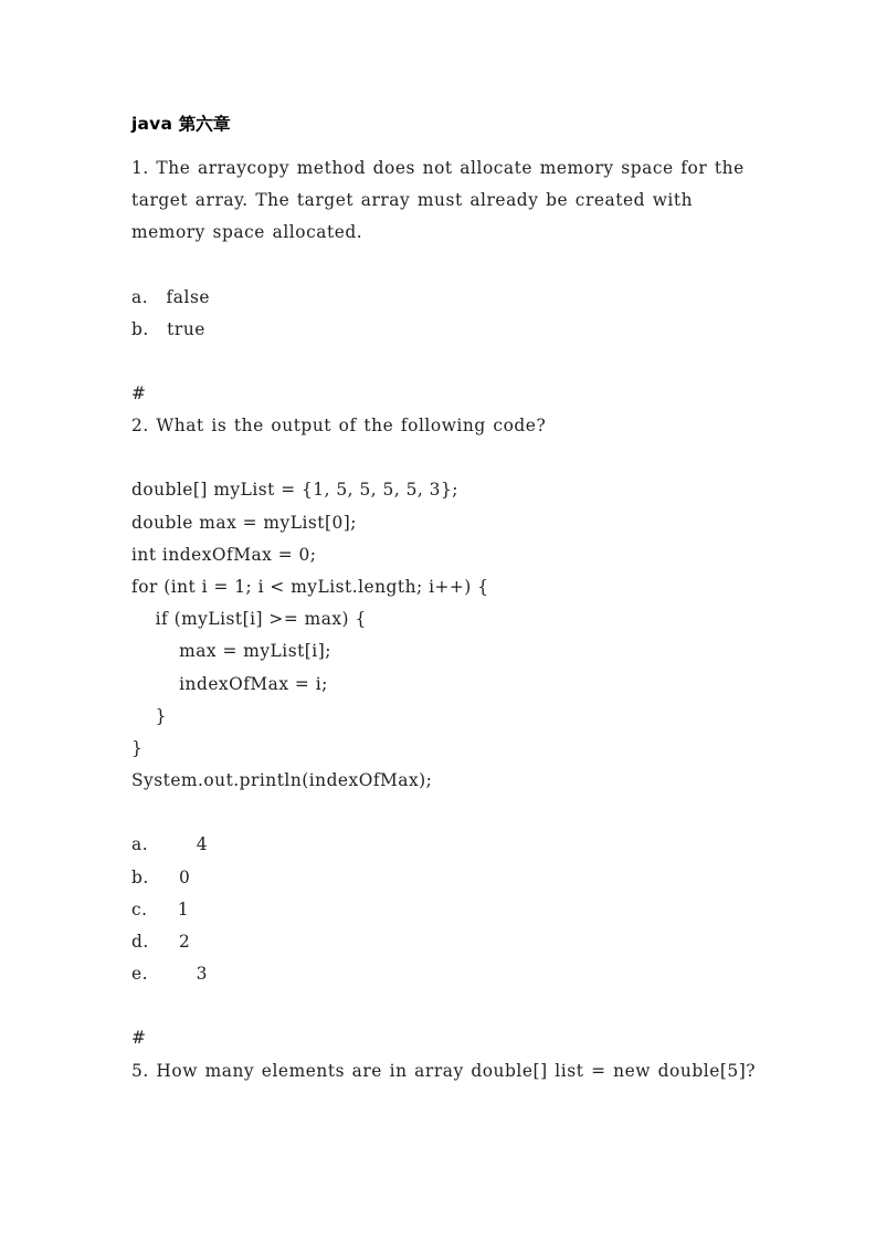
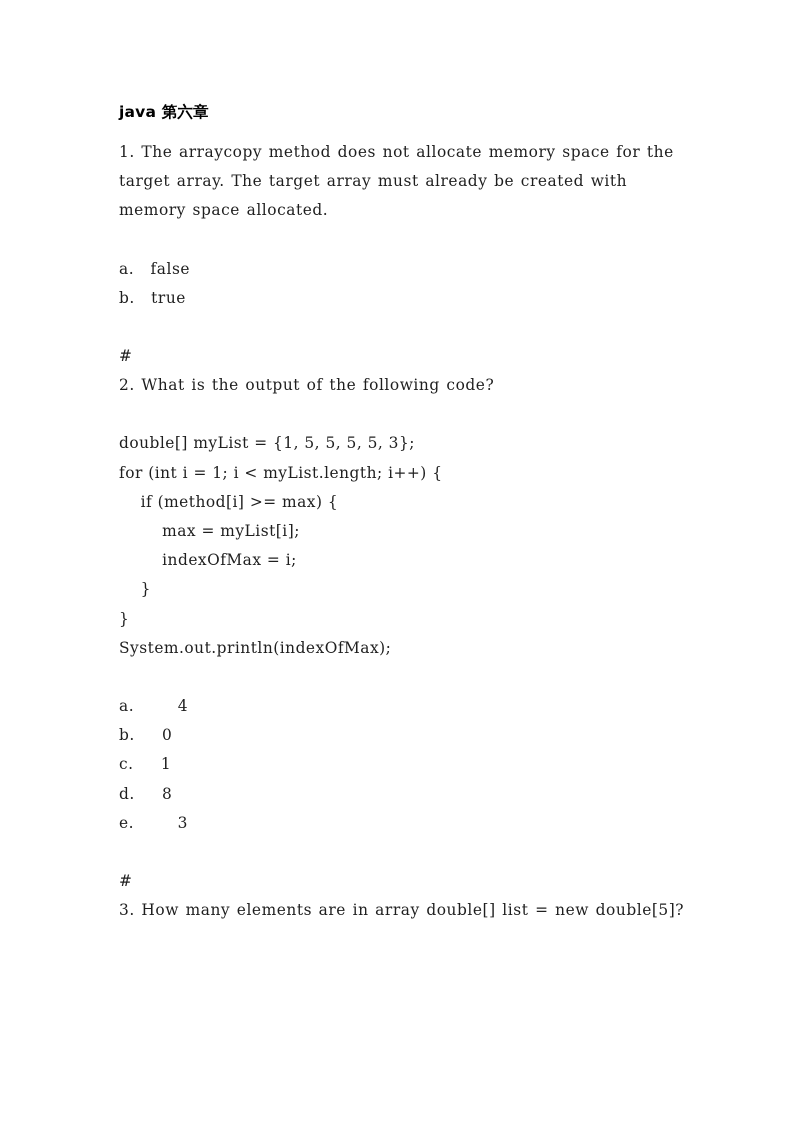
  java 第六章
  1. The arraycopy method does not allocate memory space for the target array. The target array must already be created with memory space allocated.
  a. false
  b. true
  #
  2. What is the output of the following code?
  double[] myList = {1, 5, 5, 5, 5, 3};
- double max = myList[0];
- int indexOfMax = 0;
  for (int i = 1; i < myList.length; i++) {
- if (myList[i] >= max) {
+ if (method[i] >= max) {
  max = myList[i];
  indexOfMax = i;
  }
  }
  System.out.println(indexOfMax);
  a. 4
  b. 0
  c. 1
- d. 2
+ d. 8
  e. 3
  #
- 5. How many elements are in array double[] list = new double[5]?
+ 3. How many elements are in array double[] list = new double[5]?
